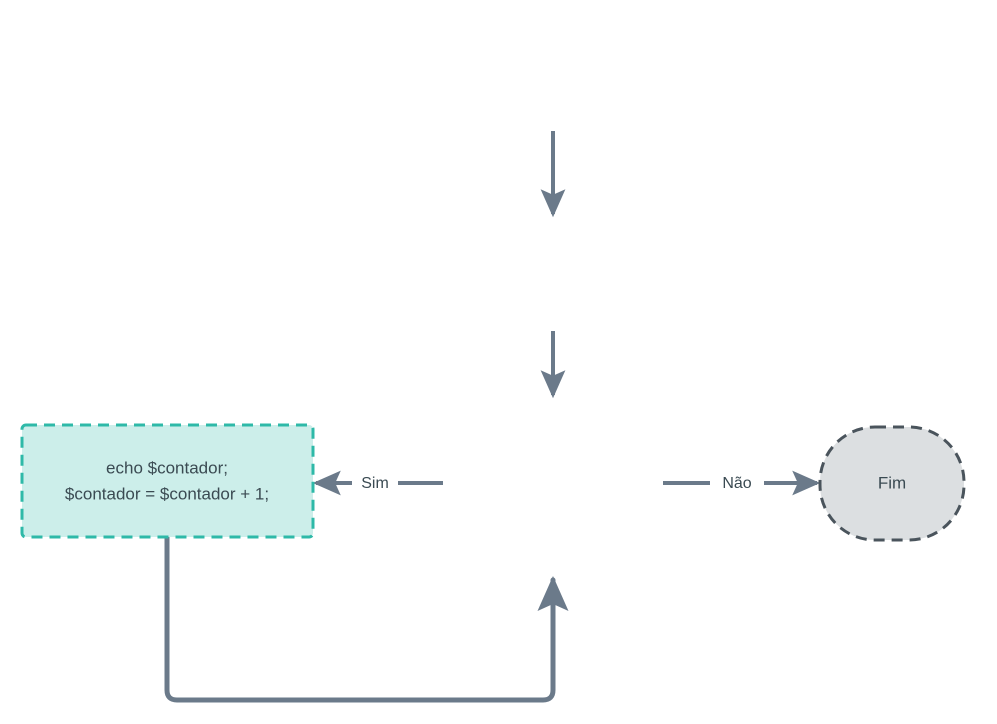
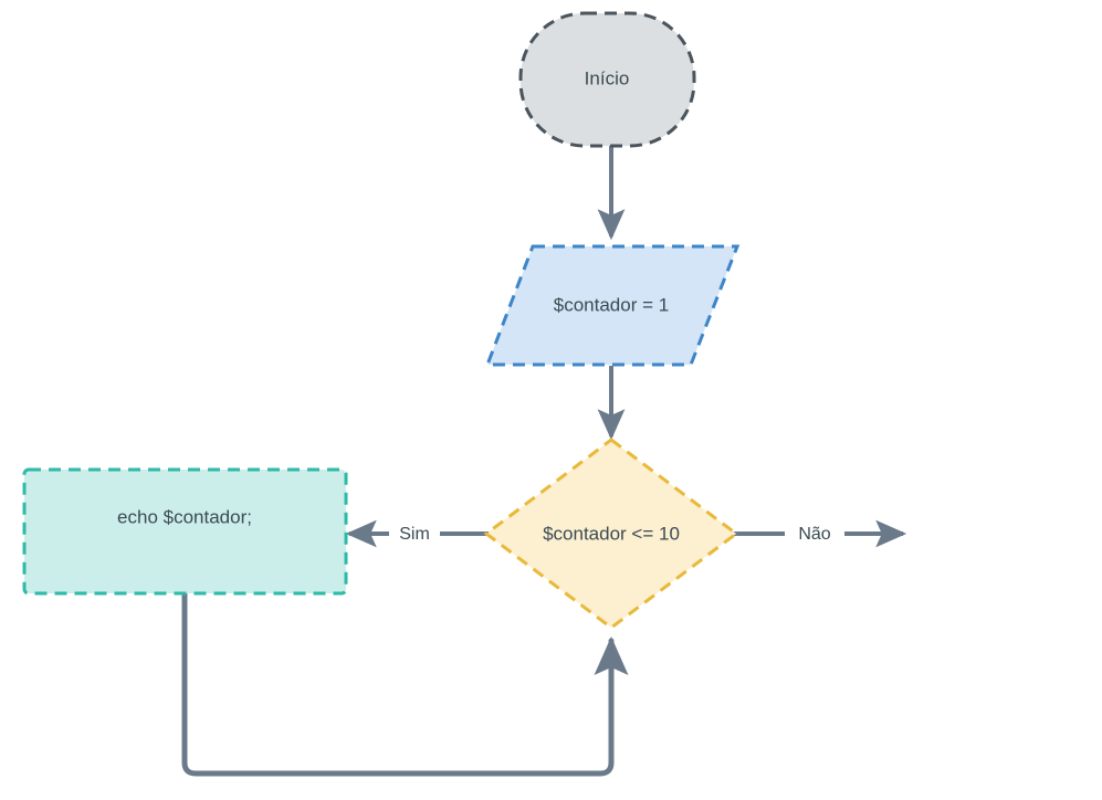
  Sim
  Não
+ Início
+ $contador = 1
+ $contador <= 10
  echo $contador;
- $contador = $contador + 1;
- Fim
